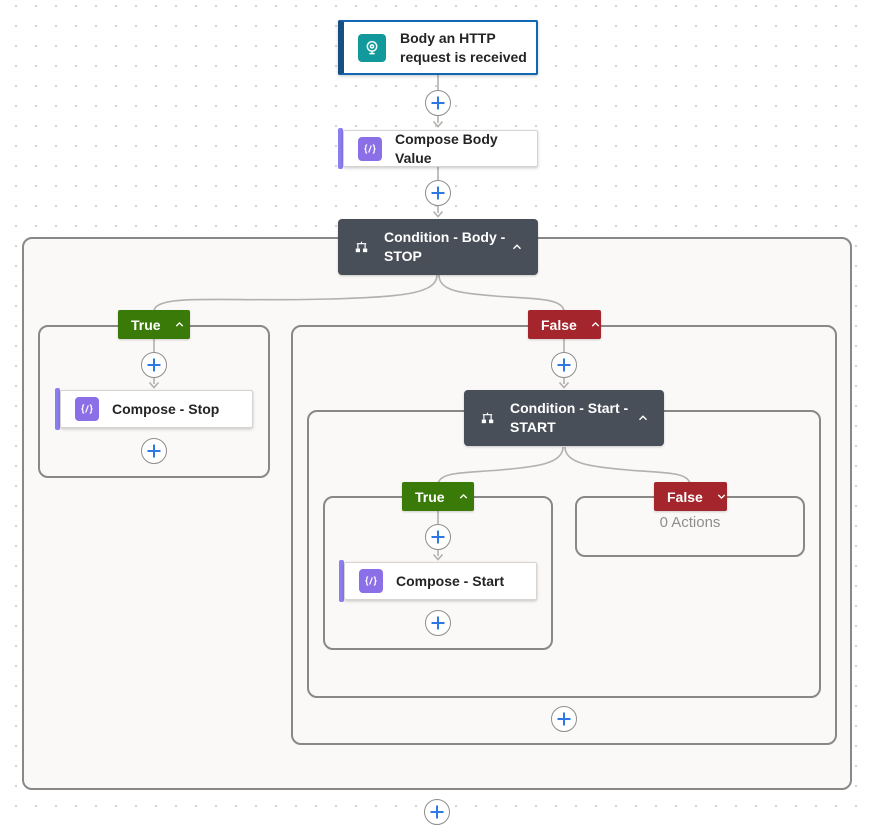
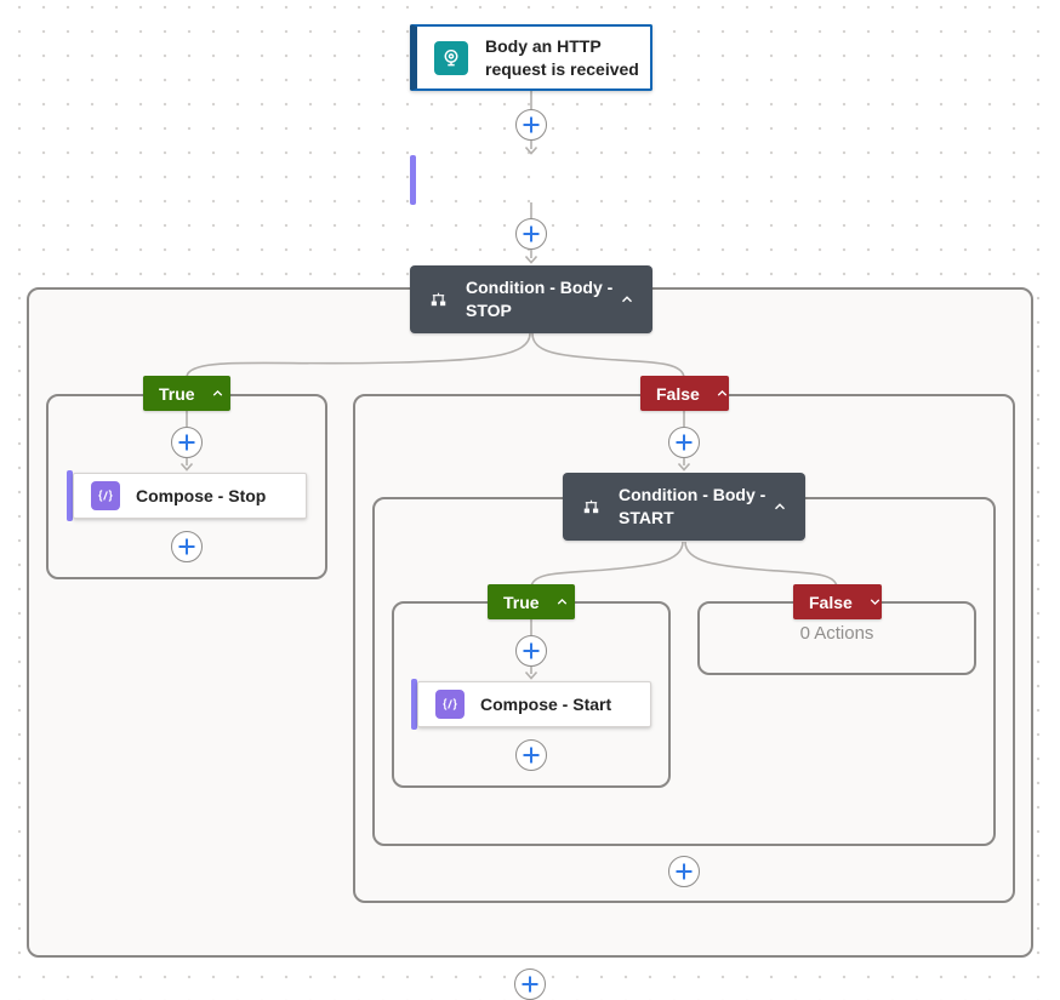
  Body an HTTP request is received
- Compose Body Value
  Condition - Body - STOP
  True
  Compose - Stop
  False
- Condition - Start - START
+ Condition - Body - START
  True
  Compose - Start
  False
  0 Actions
